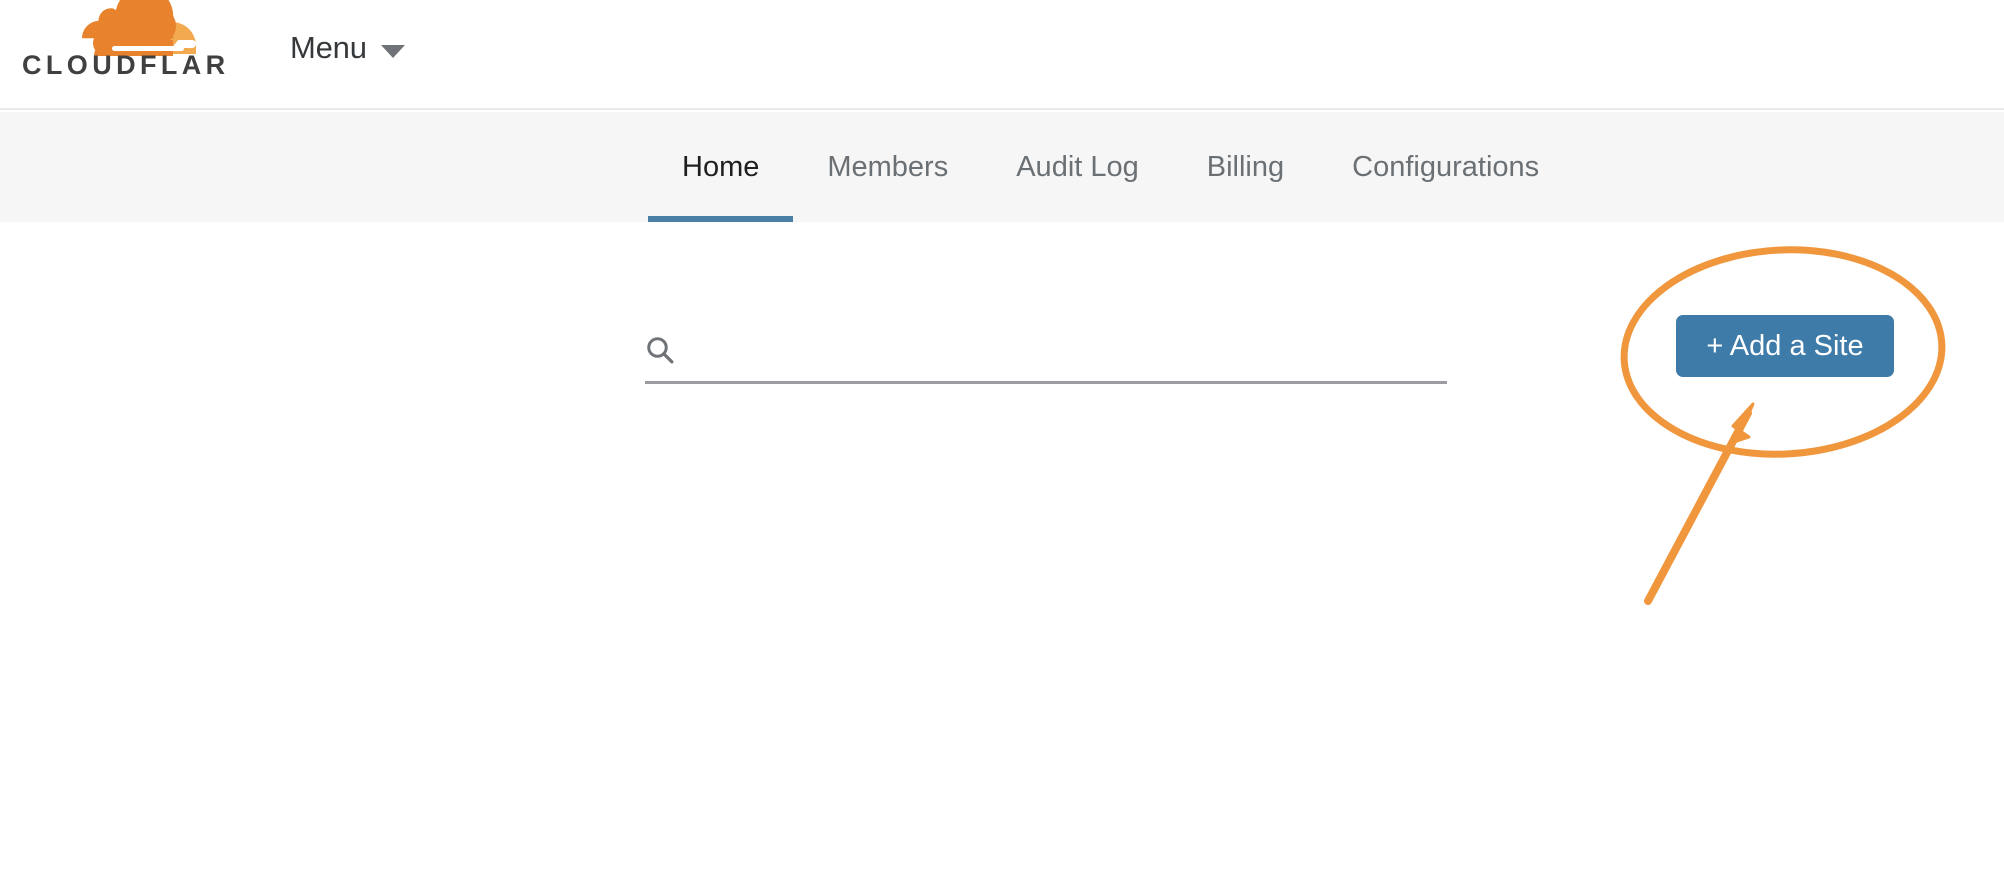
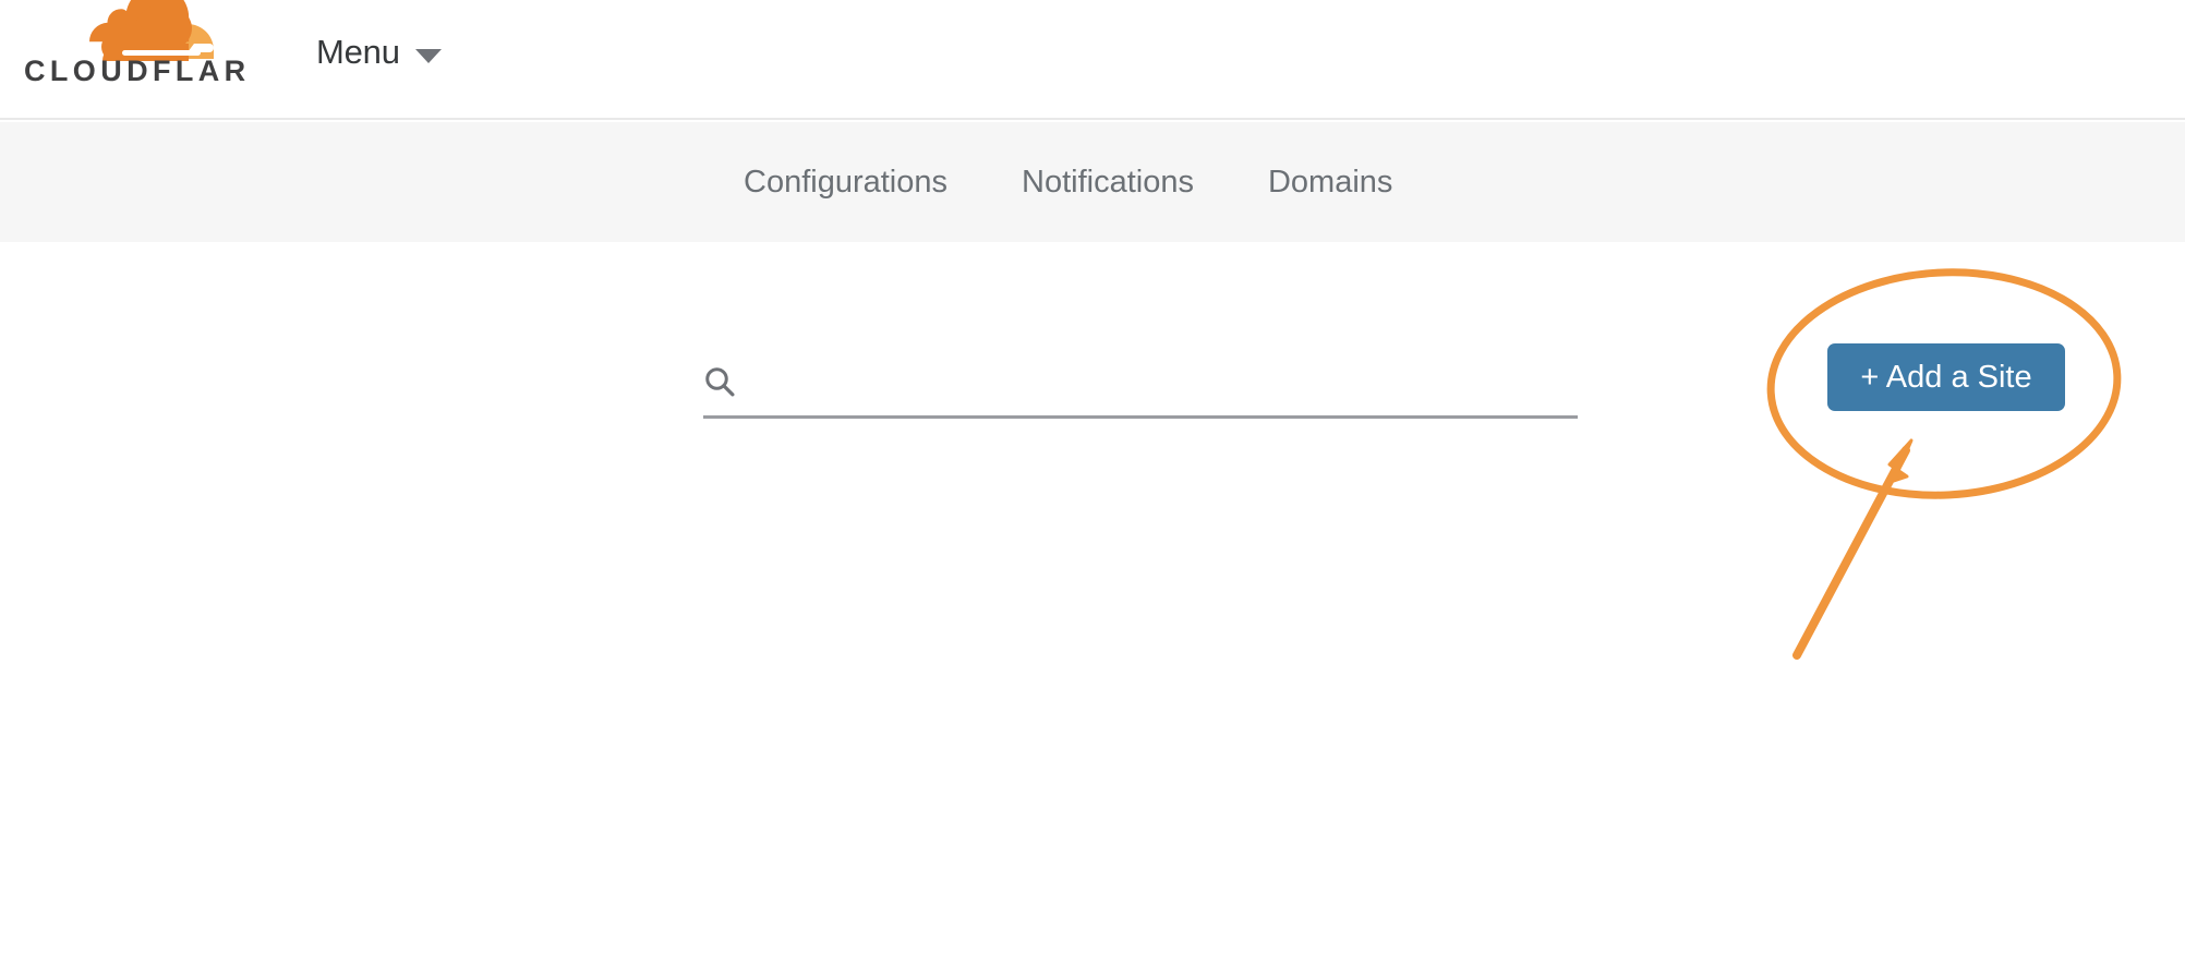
  CLOUDFLAR
  Menu
- Home
- Members
- Audit Log
- Billing
  Configurations
+ Notifications
+ Domains
  + Add a Site
